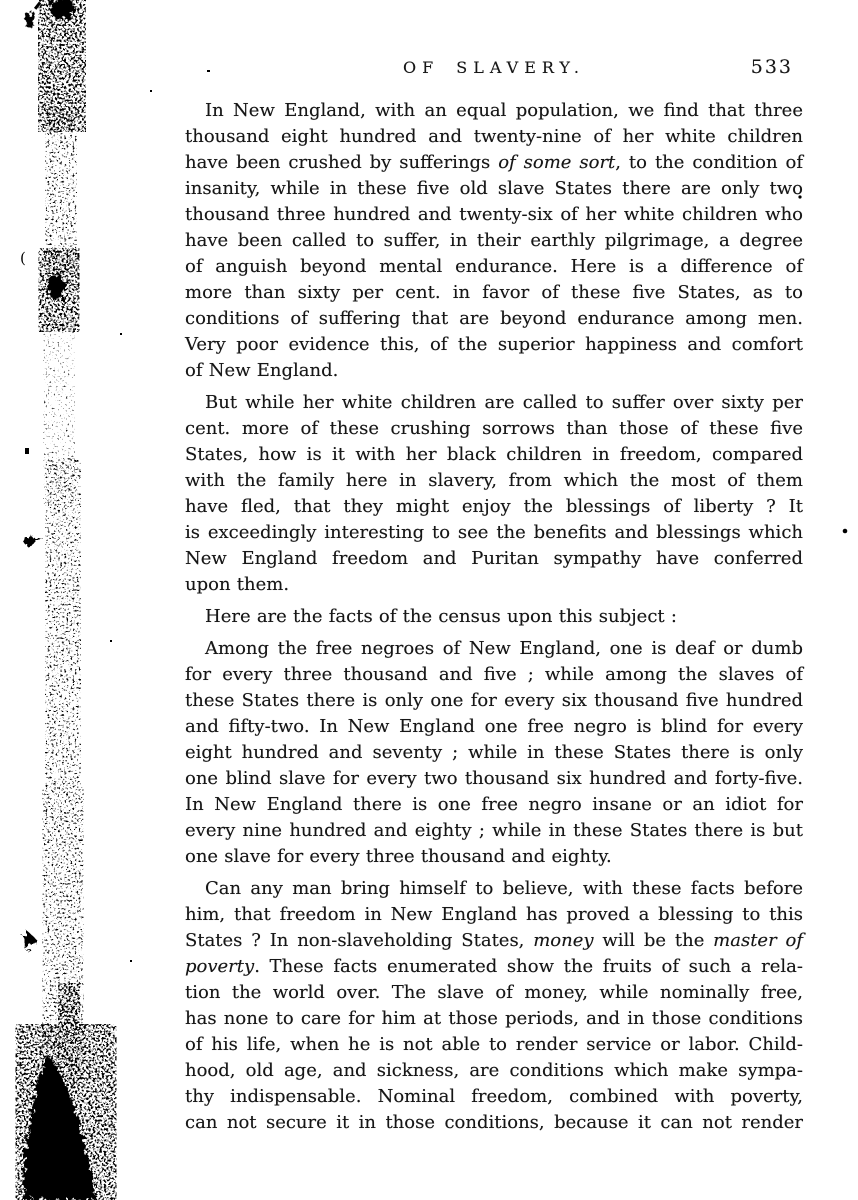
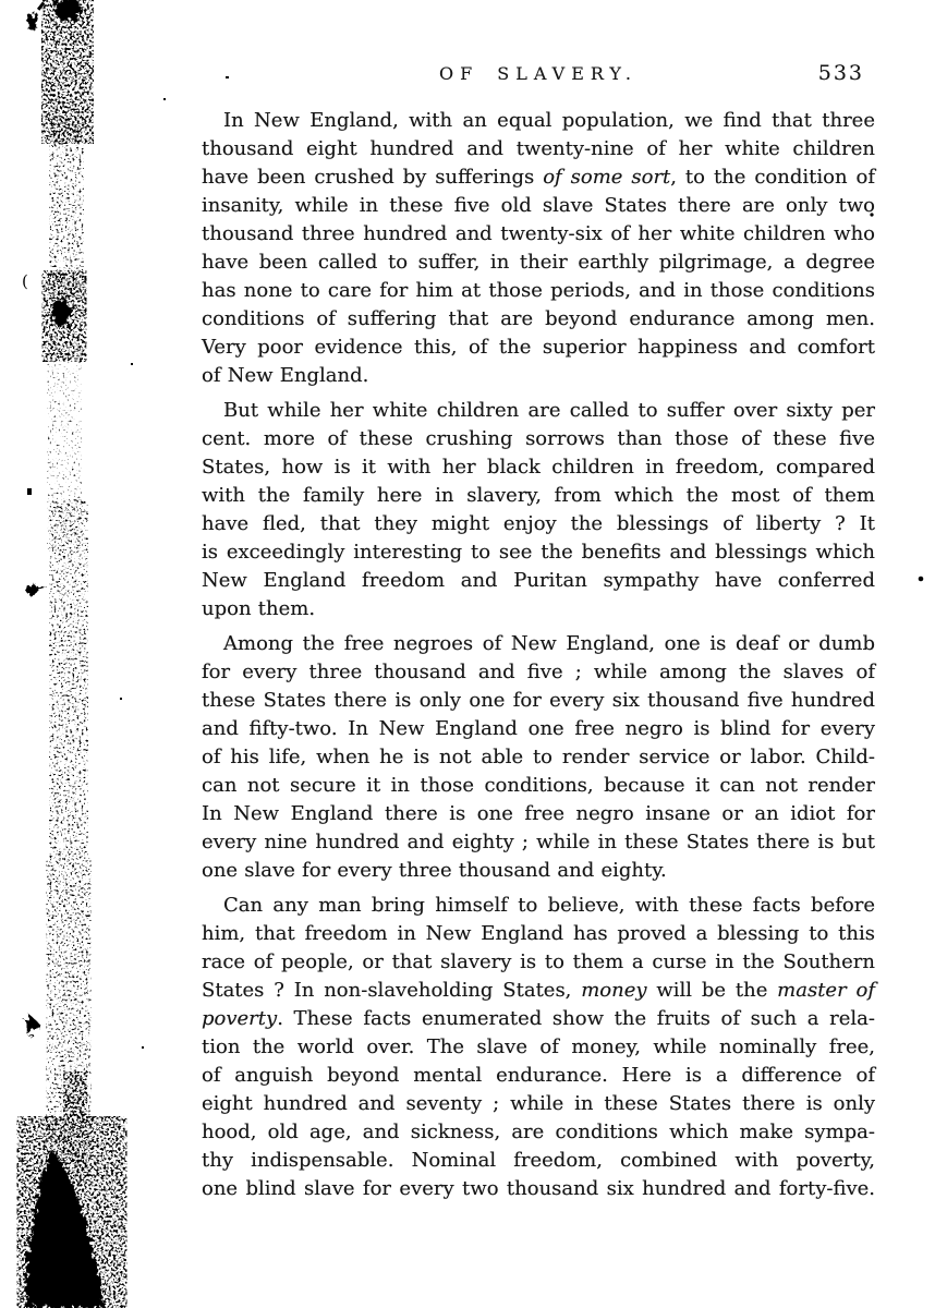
  (
  OF SLAVERY.
  533
  In New England, with an equal population, we find that three
  thousand eight hundred and twenty-nine of her white children
  have been crushed by sufferings of some sort, to the condition of
  insanity, while in these five old slave States there are only two
  thousand three hundred and twenty-six of her white children who
  have been called to suffer, in their earthly pilgrimage, a degree
- of anguish beyond mental endurance. Here is a difference of
+ has none to care for him at those periods, and in those conditions
- more than sixty per cent. in favor of these five States, as to
  conditions of suffering that are beyond endurance among men.
  Very poor evidence this, of the superior happiness and comfort
  of New England.
  But while her white children are called to suffer over sixty per
  cent. more of these crushing sorrows than those of these five
  States, how is it with her black children in freedom, compared
  with the family here in slavery, from which the most of them
  have fled, that they might enjoy the blessings of liberty ? It
  is exceedingly interesting to see the benefits and blessings which
  New England freedom and Puritan sympathy have conferred
  upon them.
- Here are the facts of the census upon this subject :
  Among the free negroes of New England, one is deaf or dumb
  for every three thousand and five ; while among the slaves of
  these States there is only one for every six thousand five hundred
  and fifty-two. In New England one free negro is blind for every
- eight hundred and seventy ; while in these States there is only
+ of his life, when he is not able to render service or labor. Child-
- one blind slave for every two thousand six hundred and forty-five.
+ can not secure it in those conditions, because it can not render
  In New England there is one free negro insane or an idiot for
  every nine hundred and eighty ; while in these States there is but
  one slave for every three thousand and eighty.
  Can any man bring himself to believe, with these facts before
  him, that freedom in New England has proved a blessing to this
+ race of people, or that slavery is to them a curse in the Southern
  States ? In non-slaveholding States, money will be the master of
  poverty. These facts enumerated show the fruits of such a rela-
  tion the world over. The slave of money, while nominally free,
- has none to care for him at those periods, and in those conditions
+ of anguish beyond mental endurance. Here is a difference of
- of his life, when he is not able to render service or labor. Child-
+ eight hundred and seventy ; while in these States there is only
  hood, old age, and sickness, are conditions which make sympa-
  thy indispensable. Nominal freedom, combined with poverty,
- can not secure it in those conditions, because it can not render
+ one blind slave for every two thousand six hundred and forty-five.
